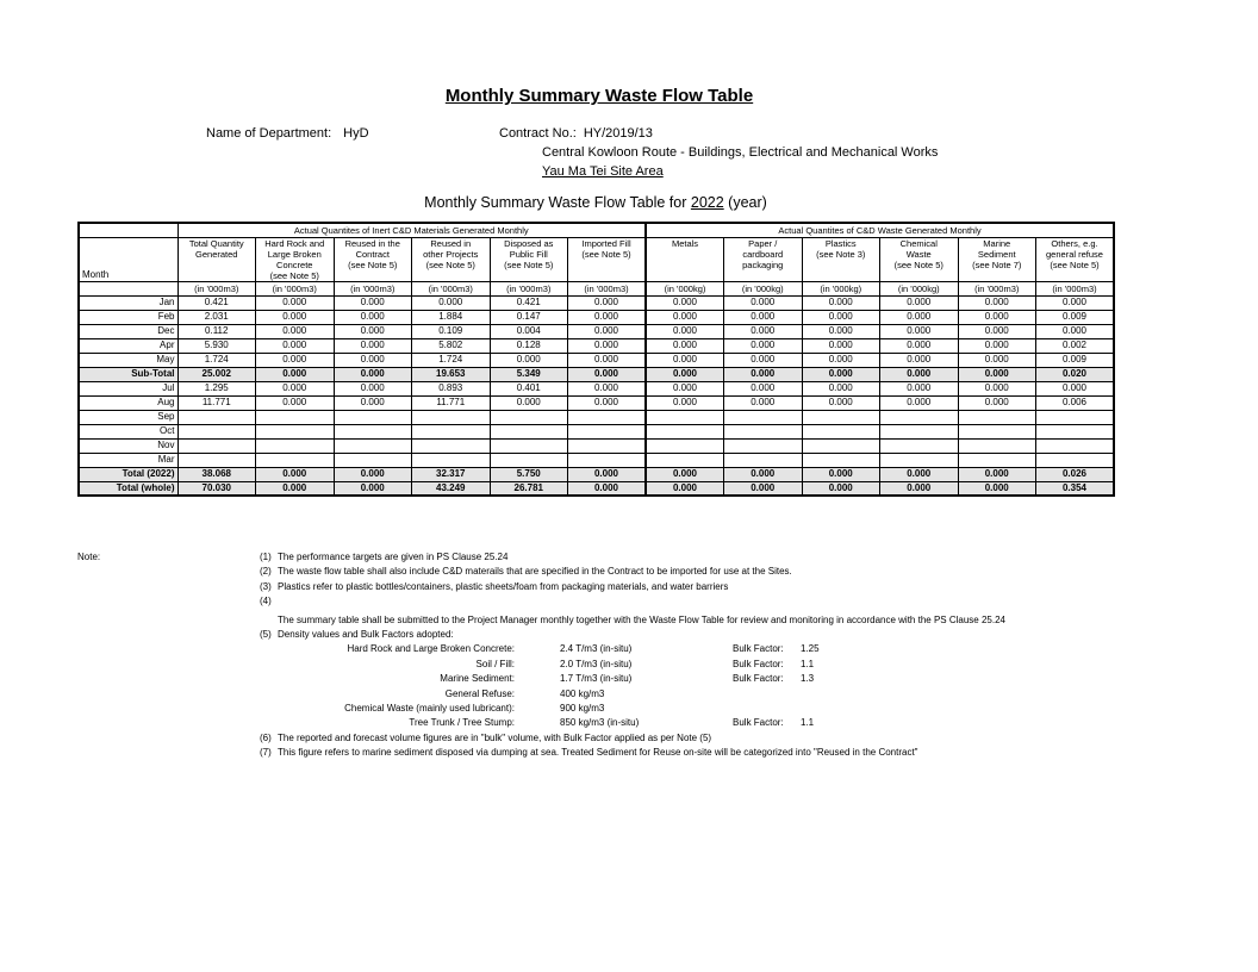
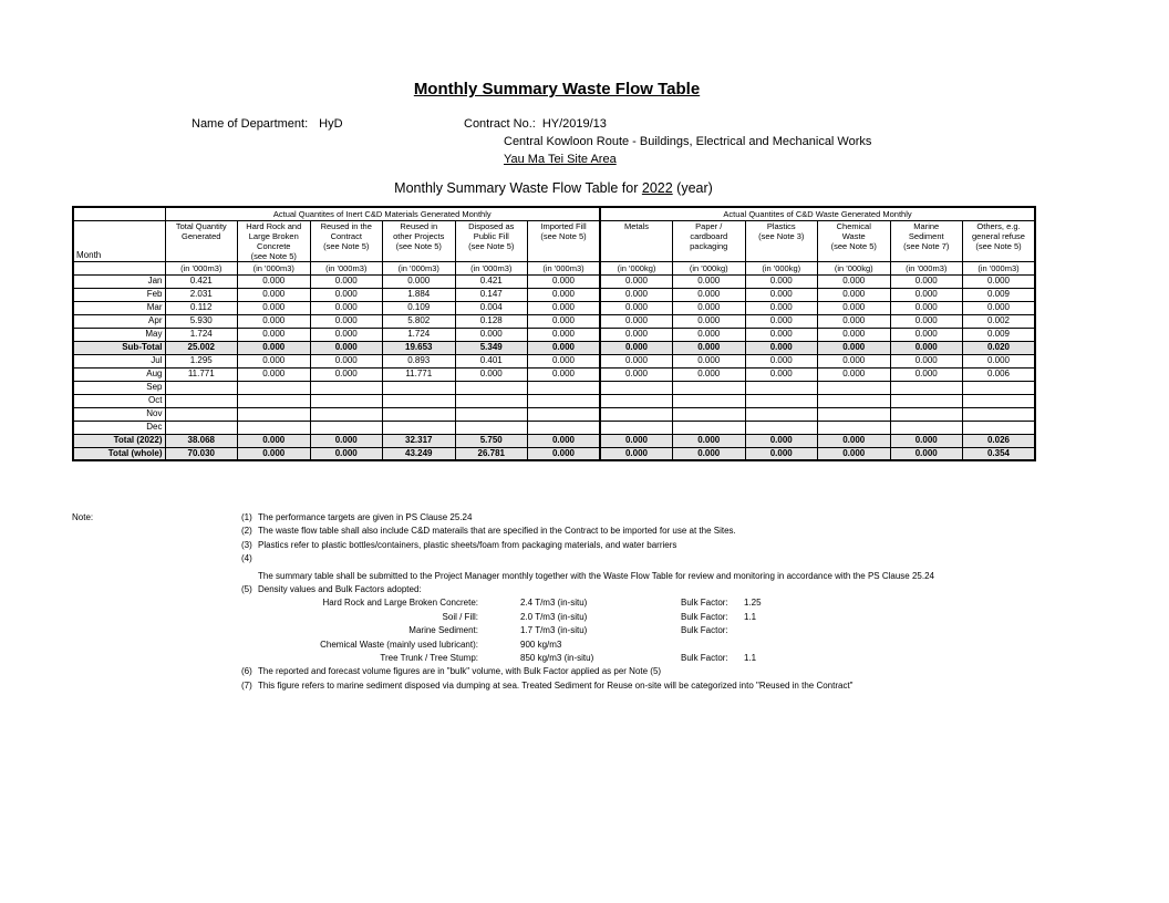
  Monthly Summary Waste Flow Table
  Name of Department: HyD
  Contract No.: HY/2019/13
  Central Kowloon Route - Buildings, Electrical and Mechanical Works
  Yau Ma Tei Site Area
  Monthly Summary Waste Flow Table for 2022 (year)
  	Actual Quantites of Inert C&D Materials Generated Monthly	Actual Quantites of C&D Waste Generated Monthly
  Month	Total Quantity Generated	Hard Rock and Large Broken Concrete (see Note 5)	Reused in the Contract (see Note 5)	Reused in other Projects (see Note 5)	Disposed as Public Fill (see Note 5)	Imported Fill (see Note 5)	Metals	Paper / cardboard packaging	Plastics (see Note 3)	Chemical Waste (see Note 5)	Marine Sediment (see Note 7)	Others, e.g. general refuse (see Note 5)
  	(in '000m3)	(in '000m3)	(in '000m3)	(in '000m3)	(in '000m3)	(in '000m3)	(in '000kg)	(in '000kg)	(in '000kg)	(in '000kg)	(in '000m3)	(in '000m3)
  Jan	0.421	0.000	0.000	0.000	0.421	0.000	0.000	0.000	0.000	0.000	0.000	0.000
  Feb	2.031	0.000	0.000	1.884	0.147	0.000	0.000	0.000	0.000	0.000	0.000	0.009
- Dec	0.112	0.000	0.000	0.109	0.004	0.000	0.000	0.000	0.000	0.000	0.000	0.000
+ Mar	0.112	0.000	0.000	0.109	0.004	0.000	0.000	0.000	0.000	0.000	0.000	0.000
  Apr	5.930	0.000	0.000	5.802	0.128	0.000	0.000	0.000	0.000	0.000	0.000	0.002
  May	1.724	0.000	0.000	1.724	0.000	0.000	0.000	0.000	0.000	0.000	0.000	0.009
  Sub-Total	25.002	0.000	0.000	19.653	5.349	0.000	0.000	0.000	0.000	0.000	0.000	0.020
  Jul	1.295	0.000	0.000	0.893	0.401	0.000	0.000	0.000	0.000	0.000	0.000	0.000
  Aug	11.771	0.000	0.000	11.771	0.000	0.000	0.000	0.000	0.000	0.000	0.000	0.006
  Sep
  Oct
  Nov
- Mar
+ Dec
  Total (2022)	38.068	0.000	0.000	32.317	5.750	0.000	0.000	0.000	0.000	0.000	0.000	0.026
  Total (whole)	70.030	0.000	0.000	43.249	26.781	0.000	0.000	0.000	0.000	0.000	0.000	0.354
  Note:
  (1)
  The performance targets are given in PS Clause 25.24
  (2)
  The waste flow table shall also include C&D materails that are specified in the Contract to be imported for use at the Sites.
  (3)
  Plastics refer to plastic bottles/containers, plastic sheets/foam from packaging materials, and water barriers
  (4)
  The summary table shall be submitted to the Project Manager monthly together with the Waste Flow Table for review and monitoring in accordance with the PS Clause 25.24
  (5)
  Density values and Bulk Factors adopted:
  Hard Rock and Large Broken Concrete:
  2.4 T/m3 (in-situ)
  Bulk Factor:
  1.25
  Soil / Fill:
  2.0 T/m3 (in-situ)
  Bulk Factor:
  1.1
  Marine Sediment:
  1.7 T/m3 (in-situ)
  Bulk Factor:
- 1.3
- General Refuse:
- 400 kg/m3
  Chemical Waste (mainly used lubricant):
  900 kg/m3
  Tree Trunk / Tree Stump:
  850 kg/m3 (in-situ)
  Bulk Factor:
  1.1
  (6)
  The reported and forecast volume figures are in "bulk" volume, with Bulk Factor applied as per Note (5)
  (7)
  This figure refers to marine sediment disposed via dumping at sea. Treated Sediment for Reuse on-site will be categorized into "Reused in the Contract"
